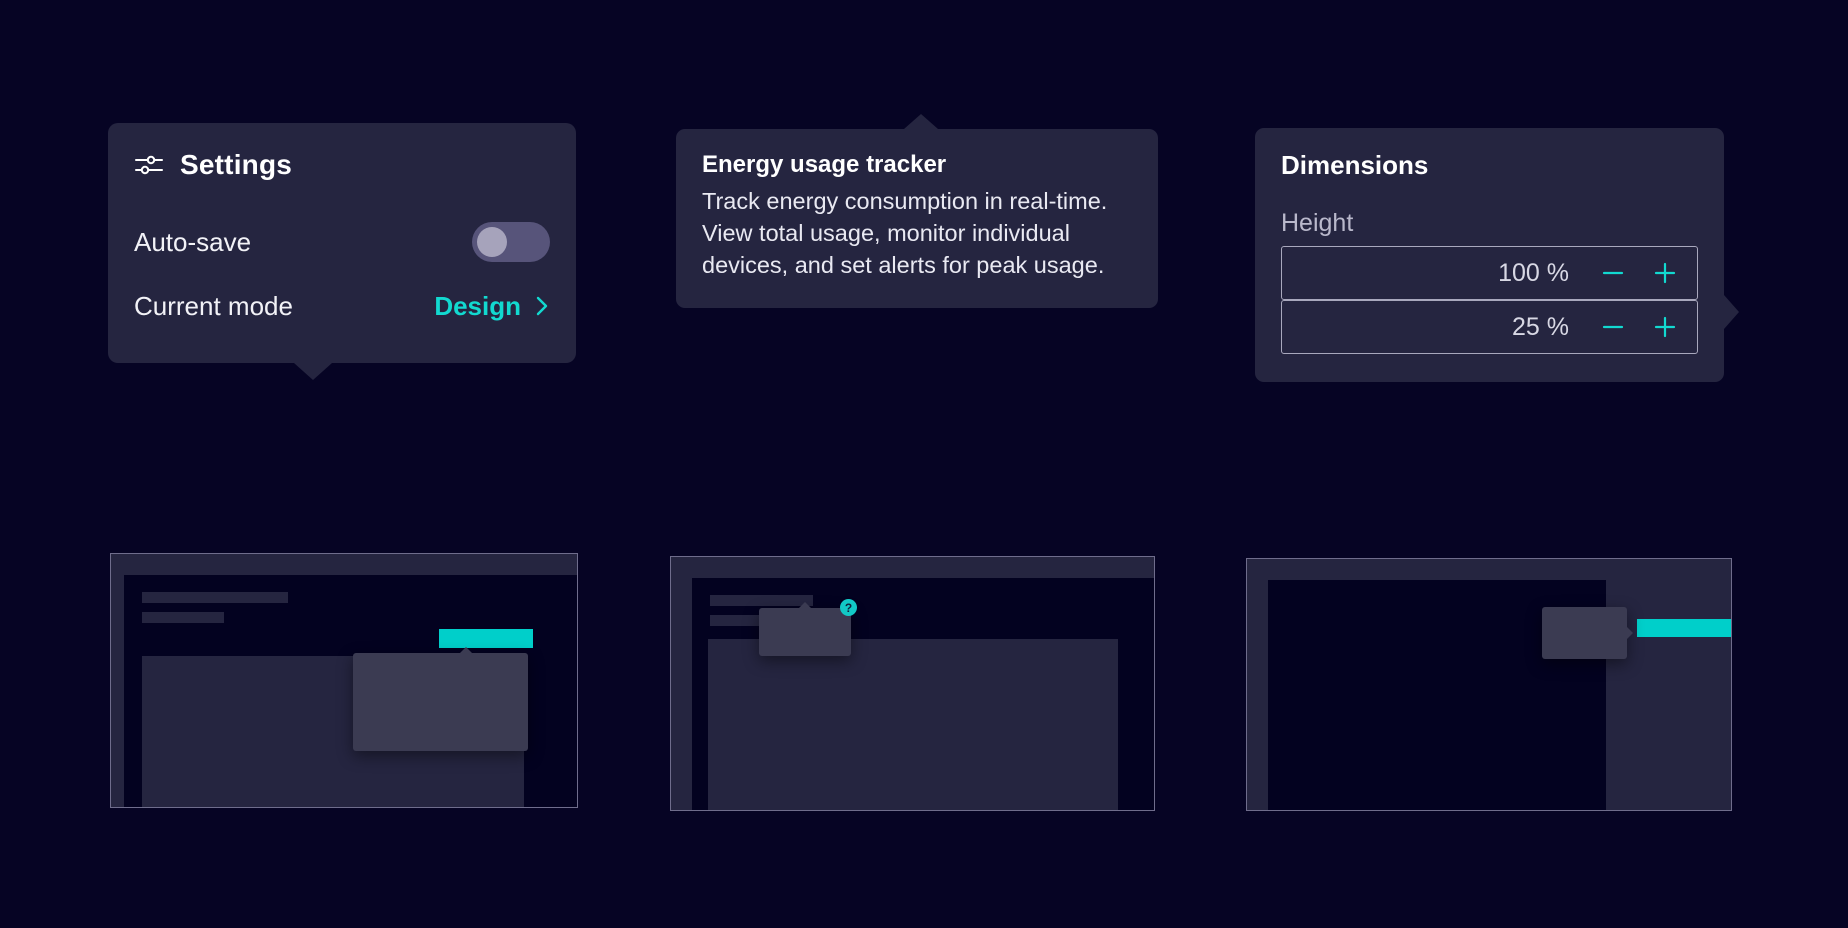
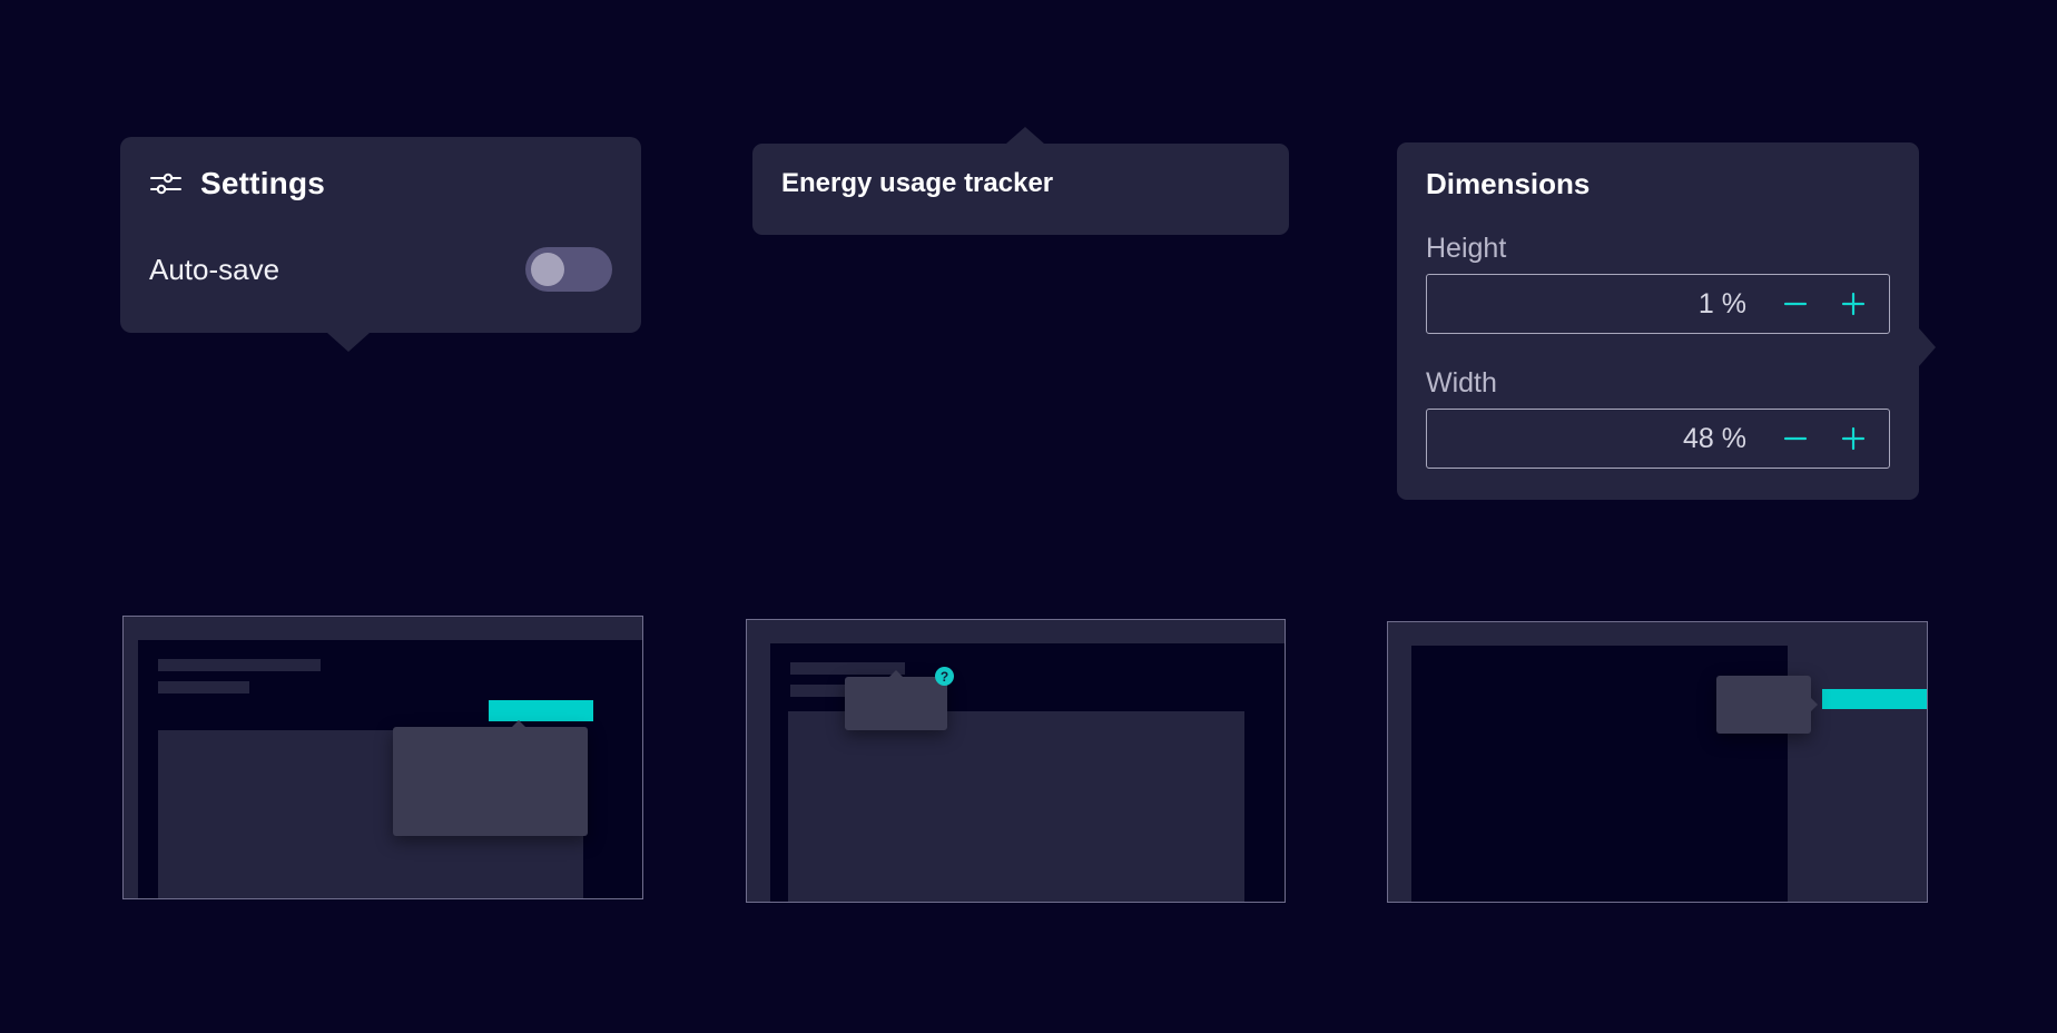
  Settings
  Auto-save
- Current mode
- Design
  Energy usage tracker
- Track energy consumption in real-time. View total usage, monitor individual devices, and set alerts for peak usage.
  Dimensions
  Height
- 100 %
+ 1 %
+ Width
- 25 %
+ 48 %
  ?
